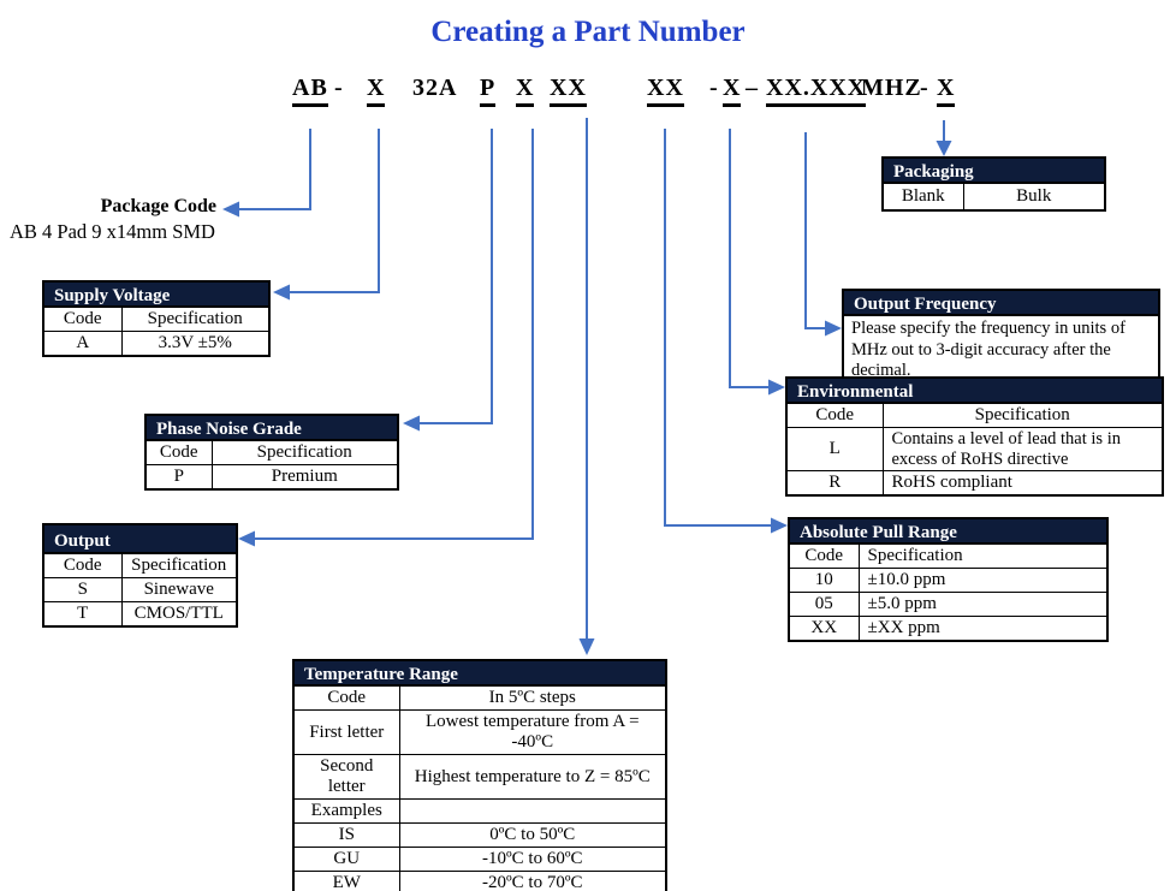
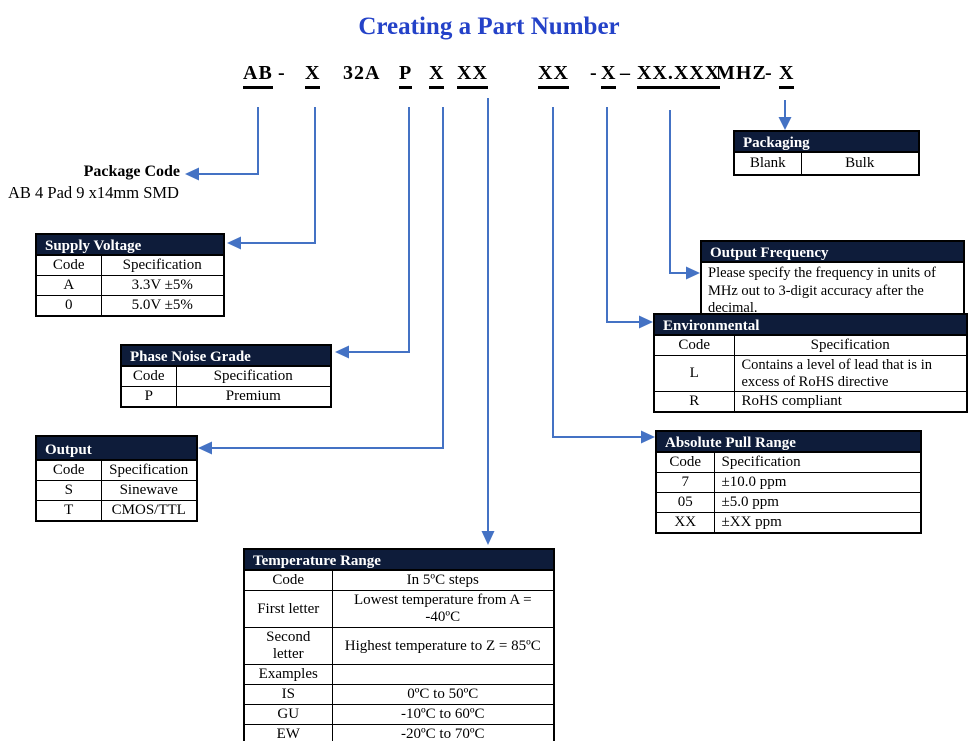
  Creating a Part Number
  AB
  -
  X
  32A
  P
  X
  XX
  XX
  -
  X
  –
  XX.XXX
  MHZ
  -
  X
  Package Code
  AB 4 Pad 9 x14mm SMD
  Packaging
  Blank	Bulk
  Supply Voltage
  Code	Specification
  A	3.3V ±5%
+ 0	5.0V ±5%
  Phase Noise Grade
  Code	Specification
  P	Premium
  Output
  Code	Specification
  S	Sinewave
  T	CMOS/TTL
  Temperature Range
  Code	In 5ºC steps
  First letter	Lowest temperature from A = -40ºC
  Second letter	Highest temperature to Z = 85ºC
  Examples
  IS	0ºC to 50ºC
  GU	-10ºC to 60ºC
  EW	-20ºC to 70ºC
  Output Frequency
  Please specify the frequency in units of MHz out to 3-digit accuracy after the decimal.
  Environmental
  Code	Specification
  L	Contains a level of lead that is in excess of RoHS directive
  R	RoHS compliant
  Absolute Pull Range
  Code	Specification
- 10	±10.0 ppm
+ 7	±10.0 ppm
  05	±5.0 ppm
  XX	±XX ppm
